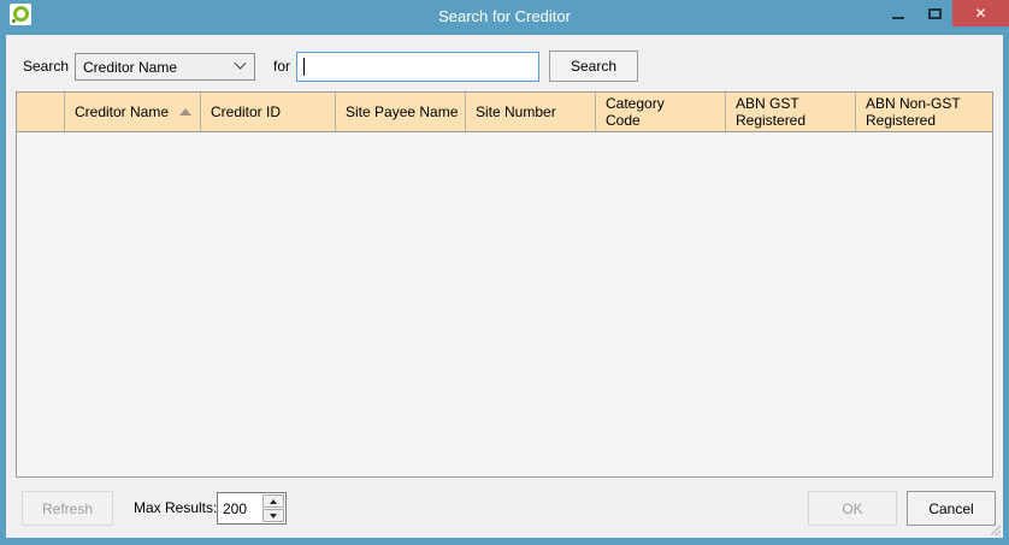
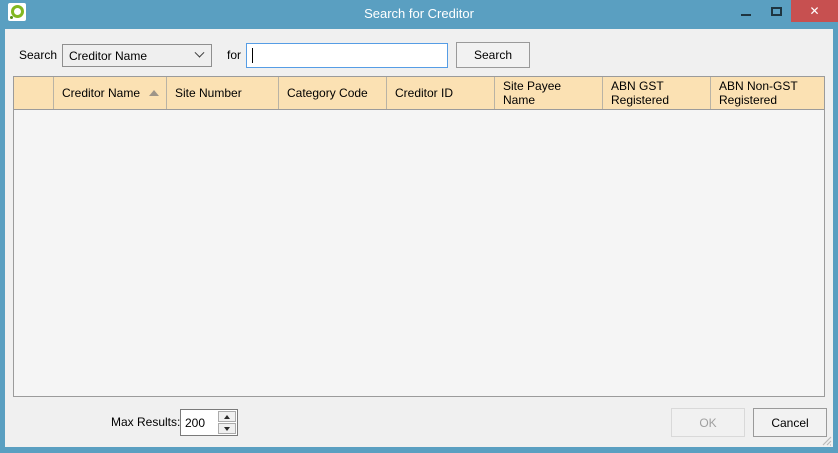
  Search for Creditor
  Search
  Creditor Name
  for
  Search
  Creditor Name
- Creditor ID
+ Site Number
- Site Payee Name
+ Category Code
- Site Number
+ Creditor ID
- Category Code
+ Site Payee Name
  ABN GST Registered
  ABN Non-GST Registered
- Refresh
  Max Results:
  200
  OK
  Cancel
